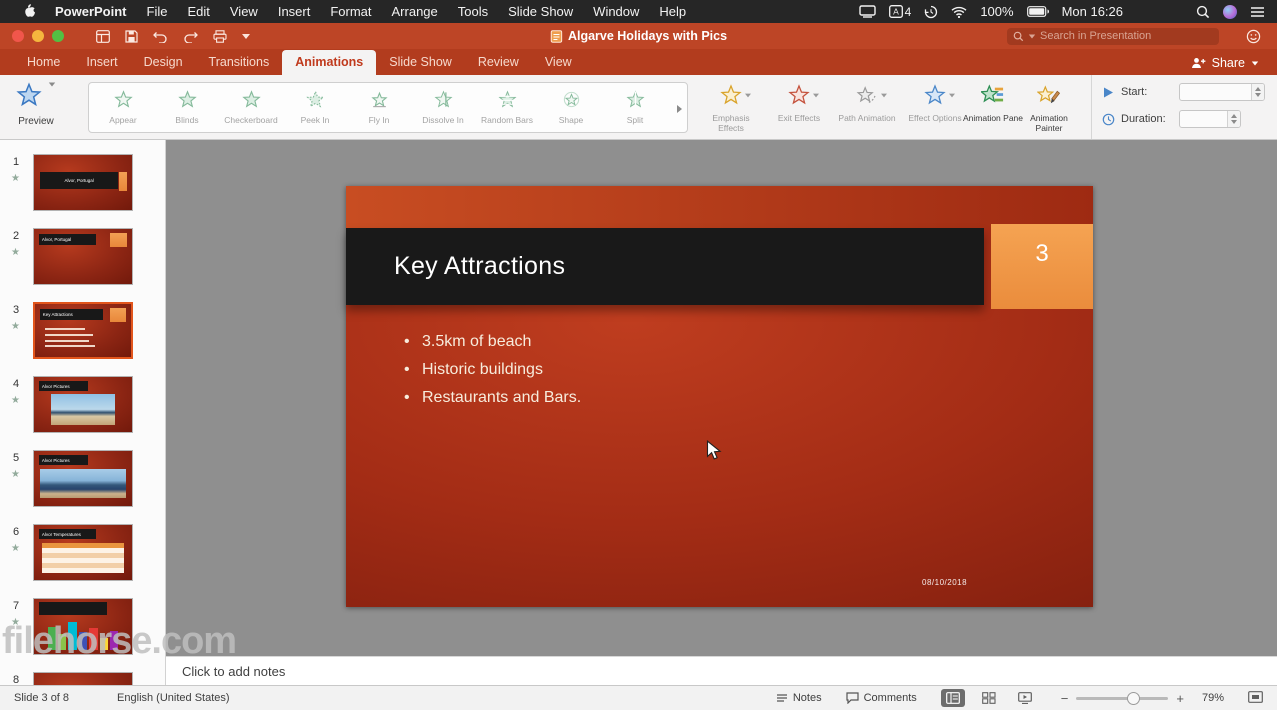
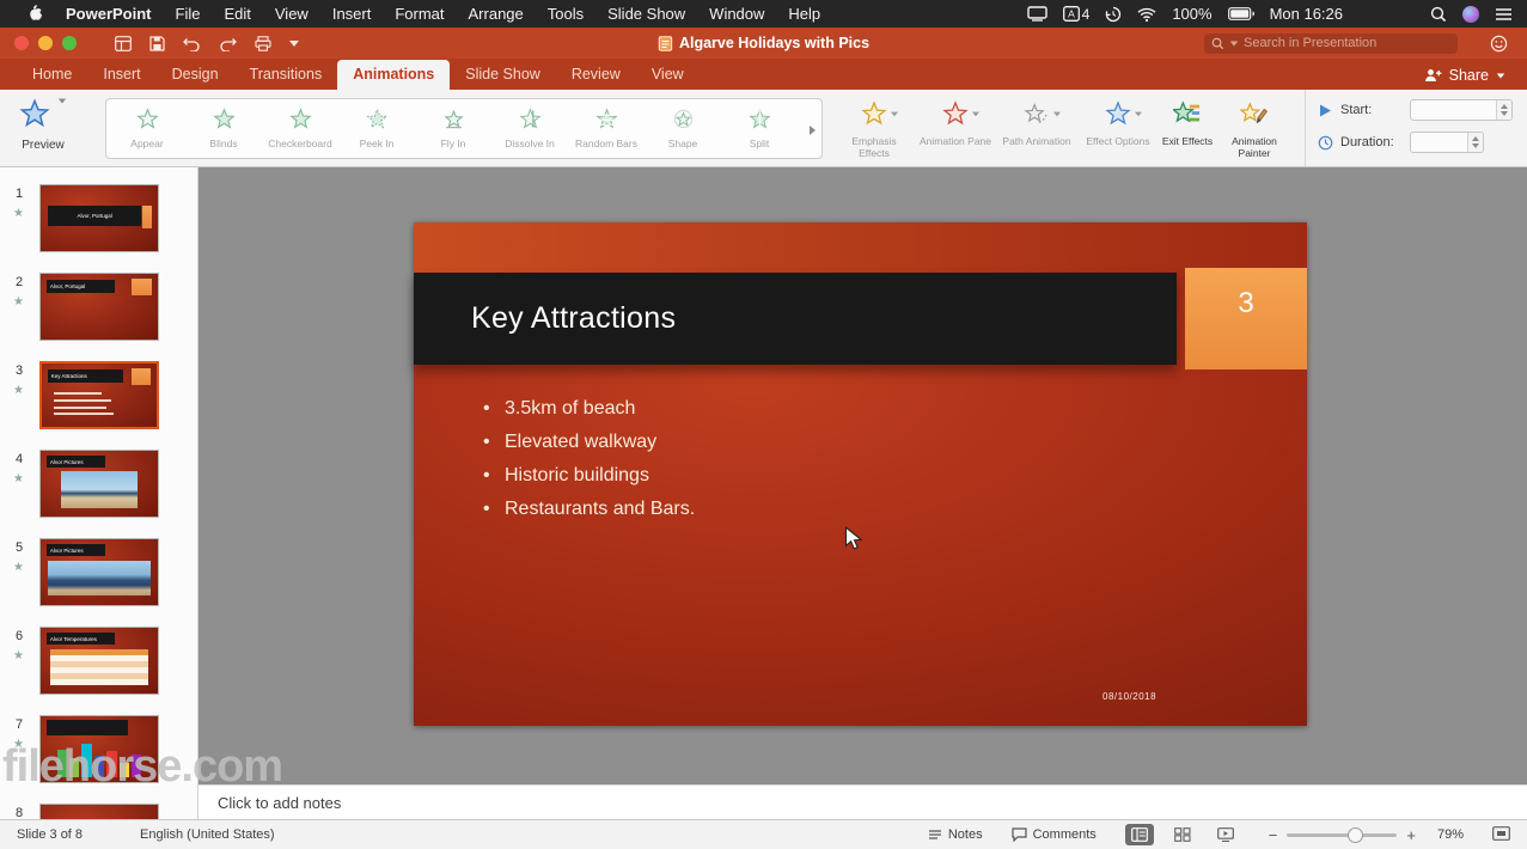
  PowerPoint
  File
  Edit
  View
  Insert
  Format
  Arrange
  Tools
  Slide Show
  Window
  Help
  A
  4
  100%
  Mon 16:26
  Algarve Holidays with Pics
  Search in Presentation
  Home
  Insert
  Design
  Transitions
  Animations
  Slide Show
  Review
  View
  Share
  Preview
  Appear
  Blinds
  Checkerboard
  Peek In
  Fly In
  Dissolve In
  Random Bars
  Shape
  Split
  Emphasis Effects
- Exit Effects
+ Animation Pane
  Path Animation
  Effect Options
- Animation Pane
+ Exit Effects
  Animation Painter
  Start:
  Duration:
  1
  ★
  2
  ★
  3
  ★
  4
  ★
  5
  ★
  6
  ★
  7
  ★
  8
  Key Attractions
  3
  3.5km of beach
+ Elevated walkway
  Historic buildings
  Restaurants and Bars.
  08/10/2018
  Click to add notes
  Slide 3 of 8
  English (United States)
  Notes
  Comments
  −
  +
  79%
  filehorse.com
